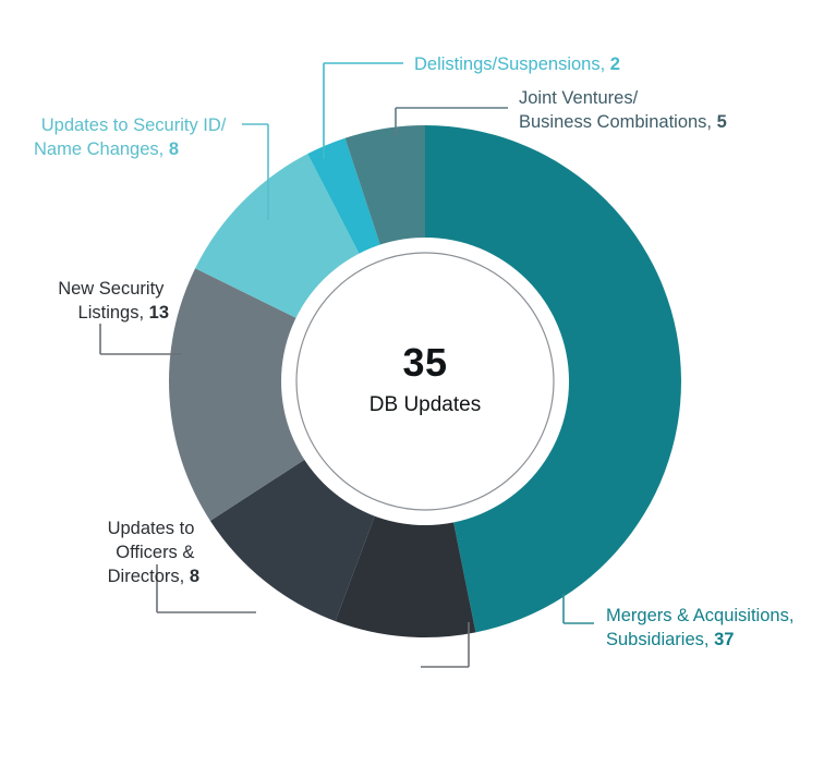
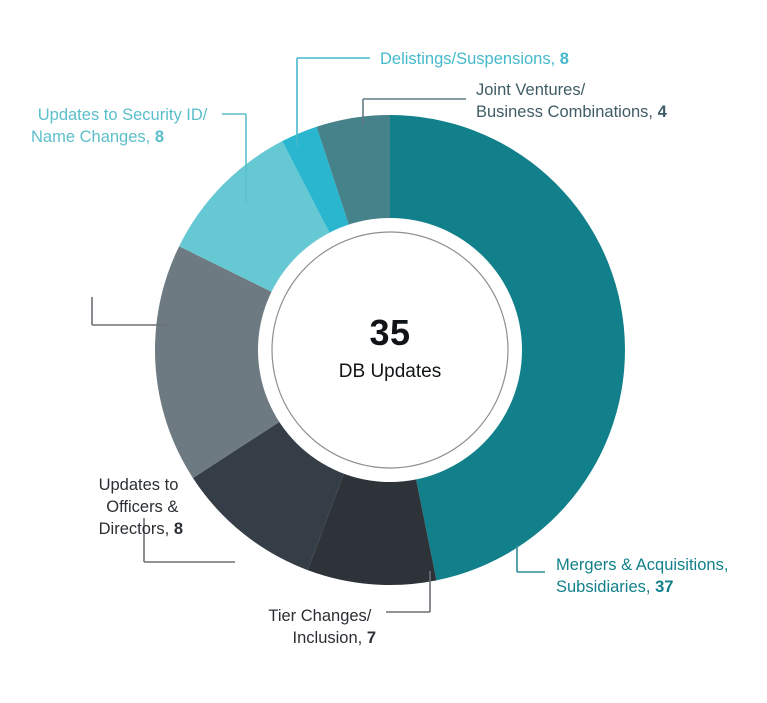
  35
  DB Updates
- Delistings/Suspensions, 2
+ Delistings/Suspensions, 8
- Joint Ventures/ Business Combinations, 5
+ Joint Ventures/ Business Combinations, 4
  Updates to Security ID/ Name Changes, 8
- New Security Listings, 13
  Updates to Officers & Directors, 8
+ Tier Changes/ Inclusion, 7
  Mergers & Acquisitions, Subsidiaries, 37
